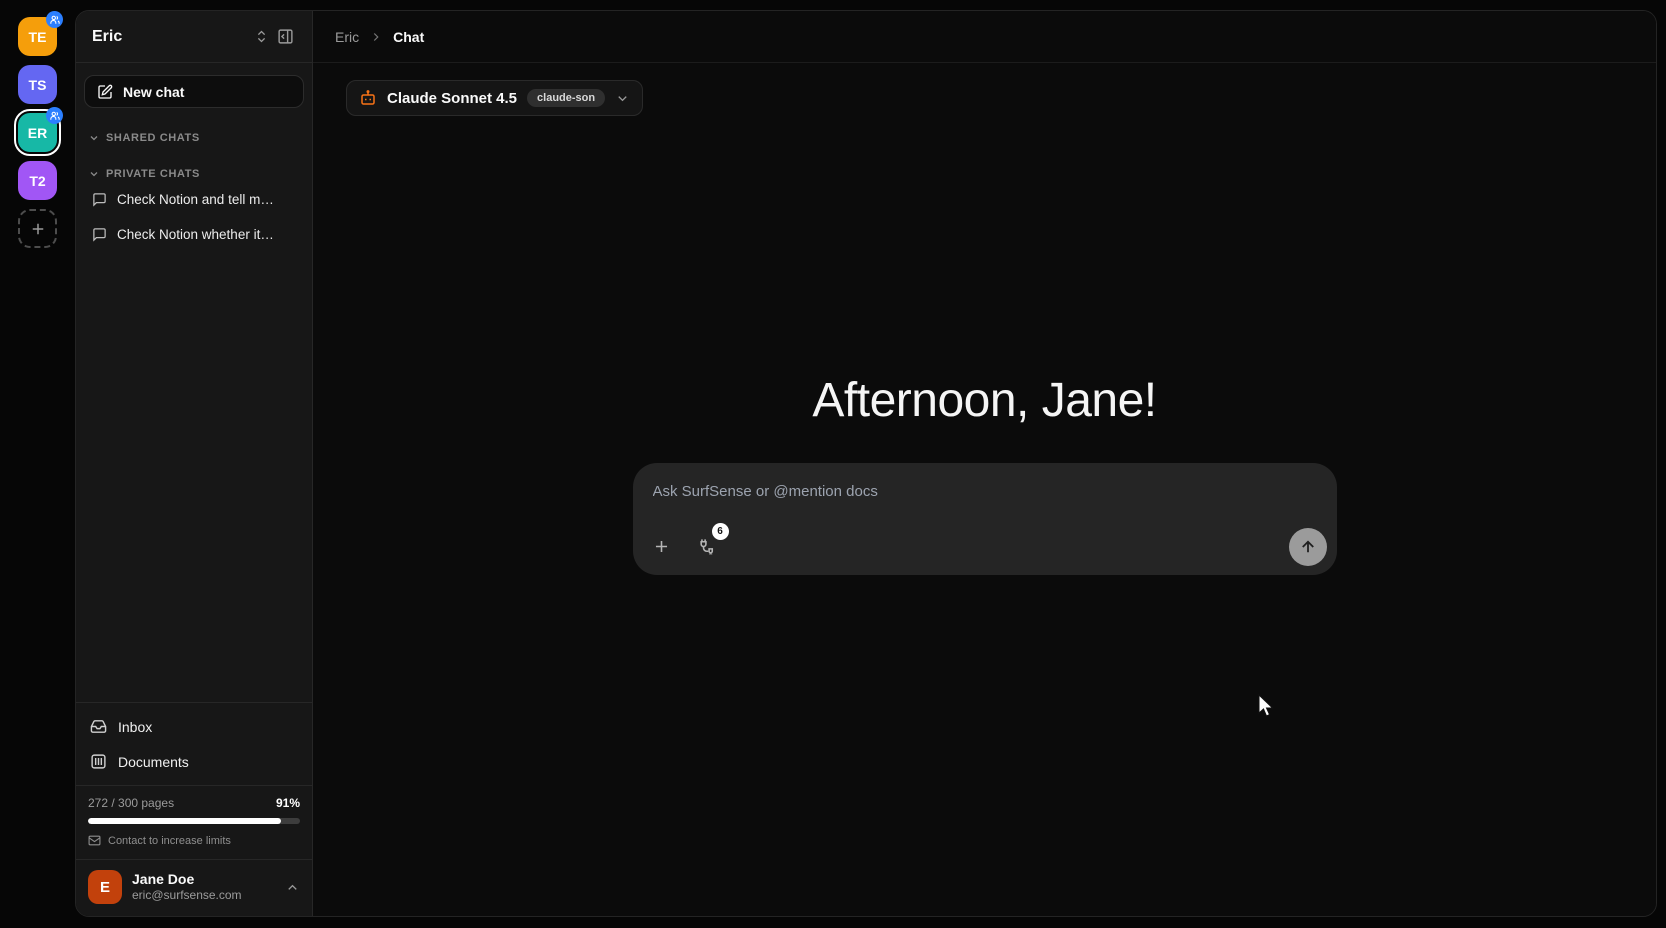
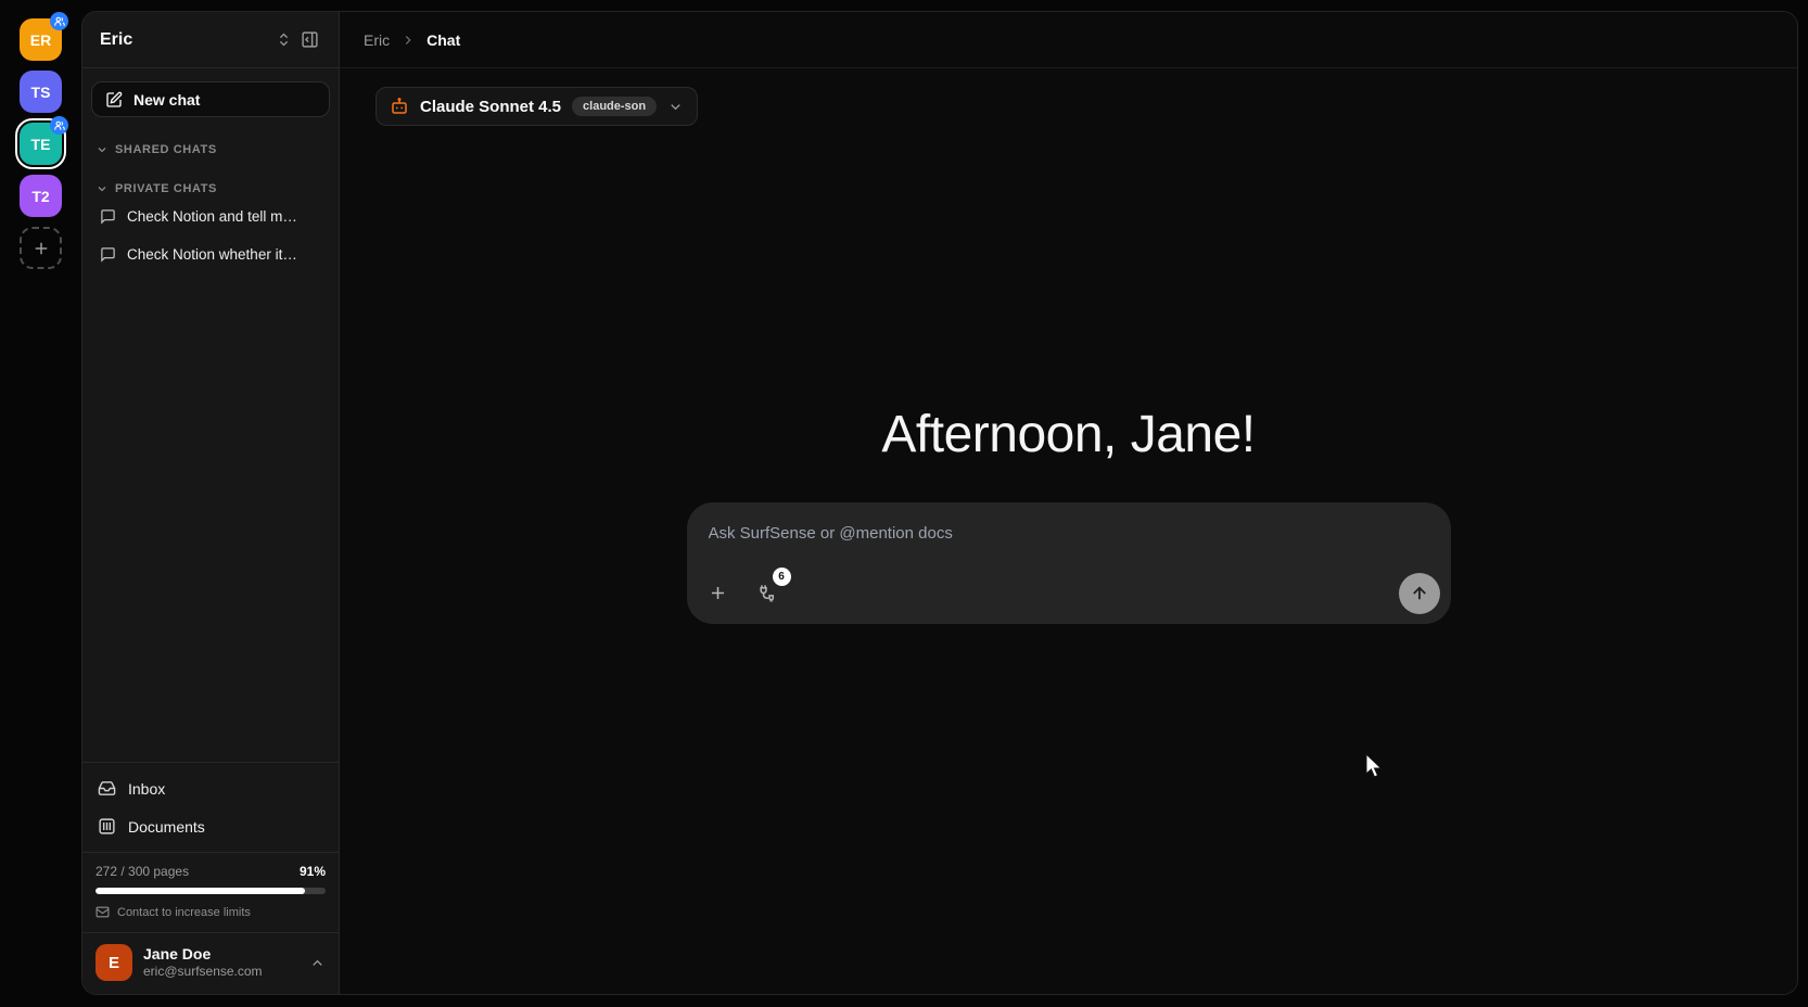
- TE
+ ER
  TS
- ER
+ TE
  T2
  Eric
  New chat
  SHARED CHATS
  PRIVATE CHATS
  Check Notion and tell m…
  Check Notion whether it…
  Inbox
  Documents
  272 / 300 pages
  91%
  Contact to increase limits
  E
  Jane Doe
  eric@surfsense.com
  Eric
  Chat
  Claude Sonnet 4.5
  claude-son
  Afternoon, Jane!
  Ask SurfSense or @mention docs
  6
